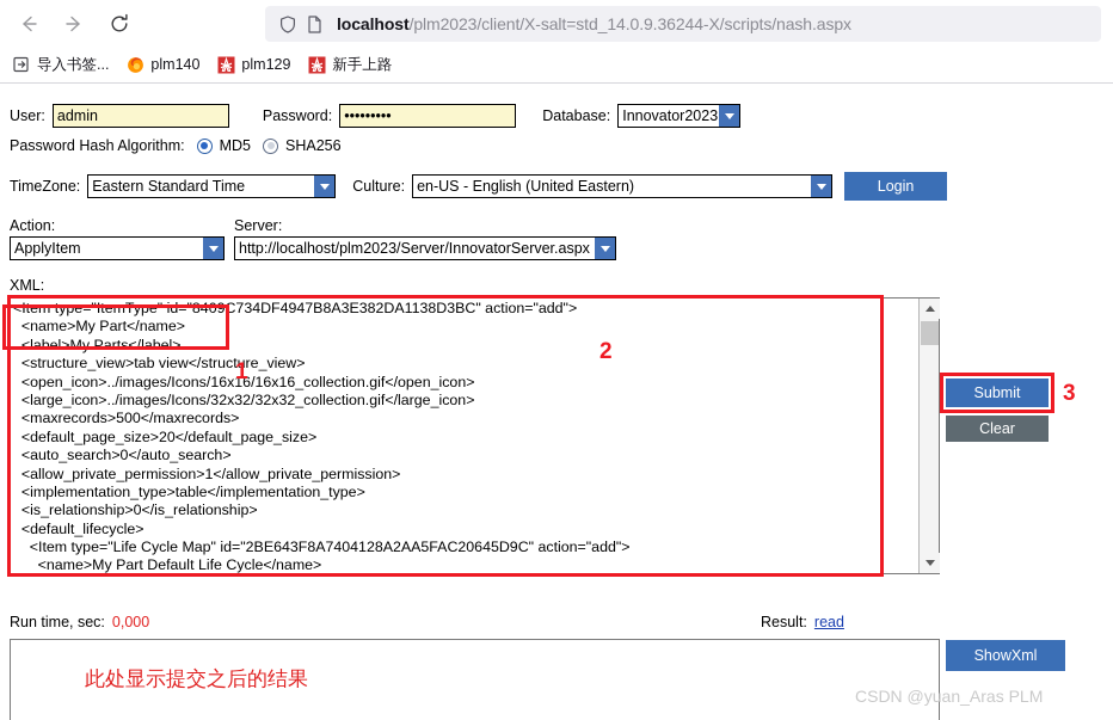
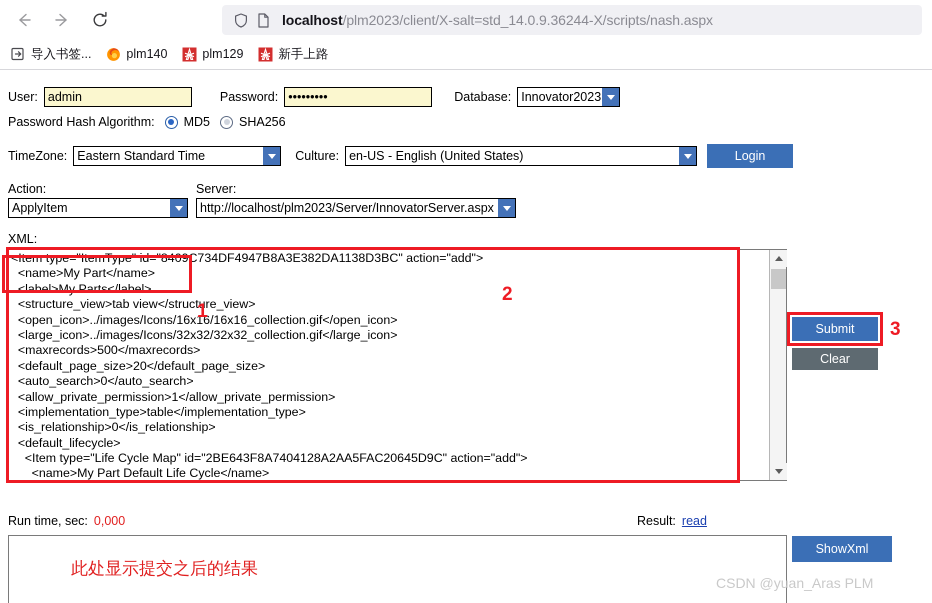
  localhost/plm2023/client/X-salt=std_14.0.9.36244-X/scripts/nash.aspx
  导入书签...
  plm140
  plm129
  新手上路
  User:
  admin
  Password:
  •••••••••
  Database:
  Innovator2023
  Password Hash Algorithm:
  MD5
  SHA256
  TimeZone:
  Eastern Standard Time
  Culture:
- en-US - English (United Eastern)
+ en-US - English (United States)
  Login
  Action:
  Server:
  ApplyItem
  http://localhost/plm2023/Server/InnovatorServer.aspx
  XML:
  <Item type="ItemType" id="8409C734DF4947B8A3E382DA1138D3BC" action="add">
  <name>My Part</name>
  <label>My Parts</label>
  <structure_view>tab view</structure_view>
  <open_icon>../images/Icons/16x16/16x16_collection.gif</open_icon>
  <large_icon>../images/Icons/32x32/32x32_collection.gif</large_icon>
  <maxrecords>500</maxrecords>
  <default_page_size>20</default_page_size>
  <auto_search>0</auto_search>
  <allow_private_permission>1</allow_private_permission>
  <implementation_type>table</implementation_type>
  <is_relationship>0</is_relationship>
  <default_lifecycle>
  <Item type="Life Cycle Map" id="2BE643F8A7404128A2AA5FAC20645D9C" action="add">
  <name>My Part Default Life Cycle</name>
  Submit
  Clear
  Run time, sec:
  0,000
  Result:
  read
  此处显示提交之后的结果
  ShowXml
  CSDN @yuan_Aras PLM
  1
  2
  3
